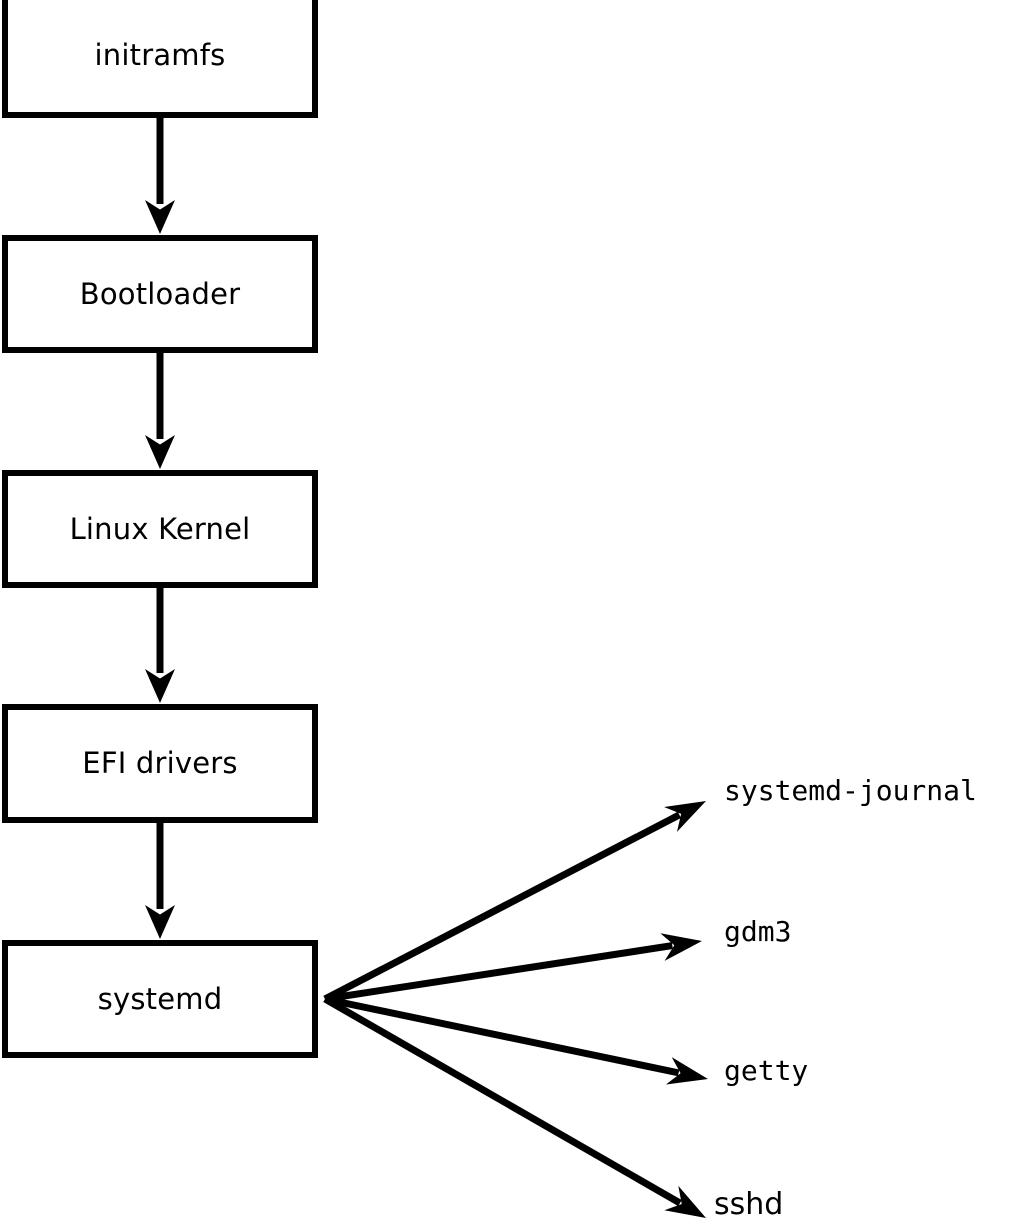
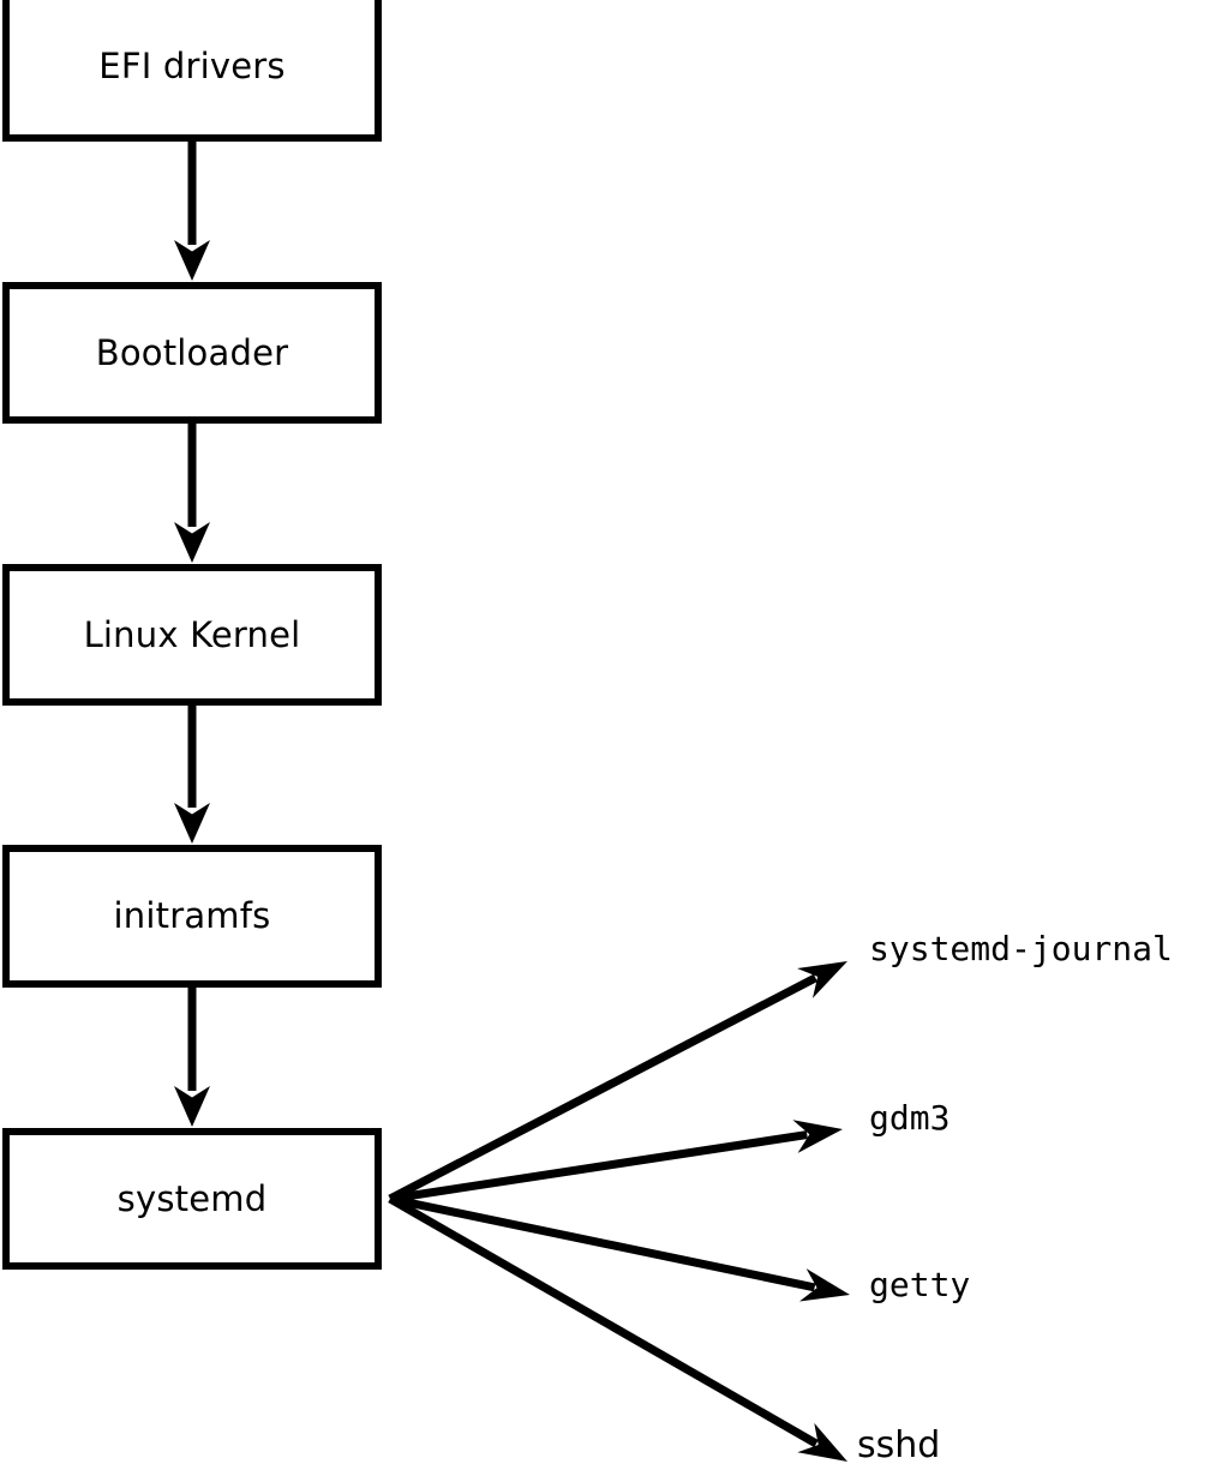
- initramfs
+ EFI drivers
  Bootloader
  Linux Kernel
- EFI drivers
+ initramfs
  systemd
  systemd-journal
  gdm3
  getty
  sshd
